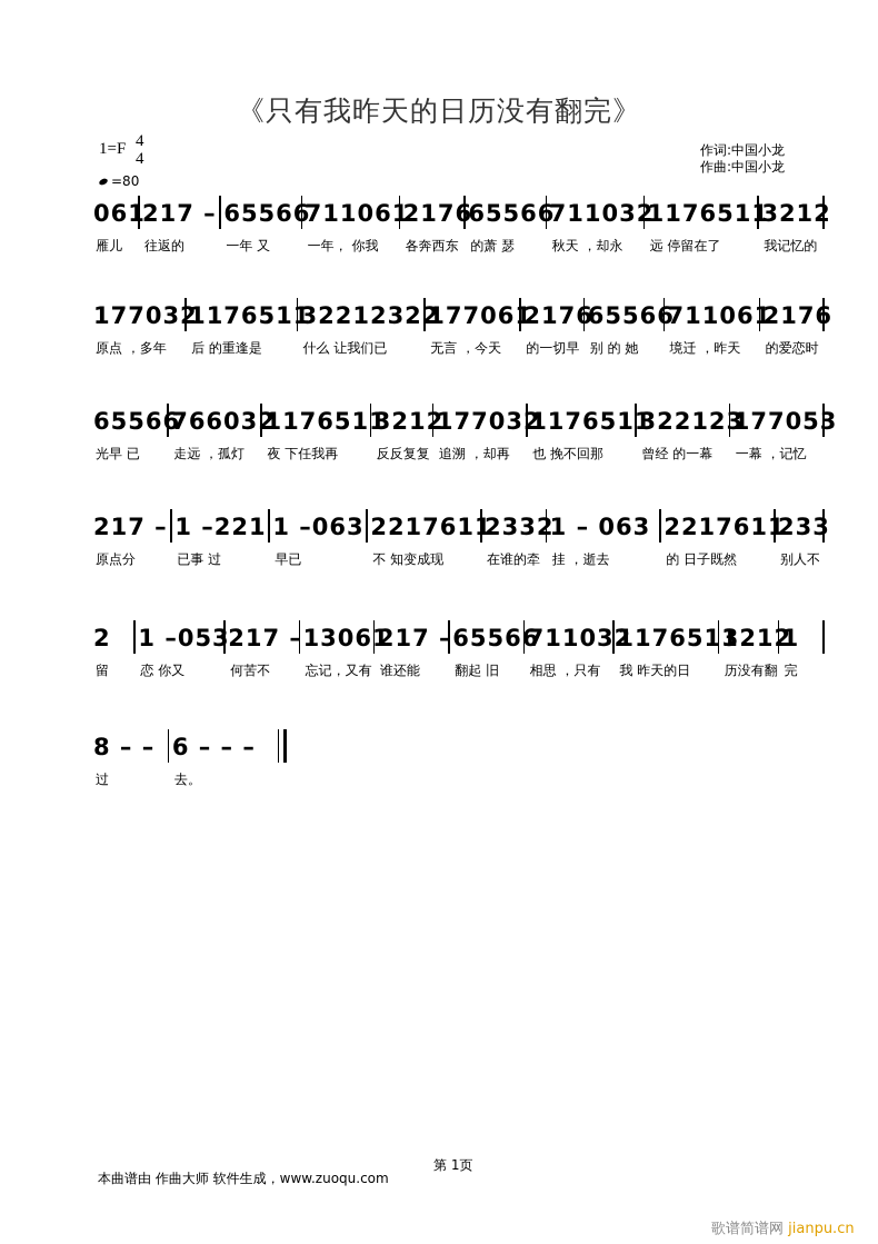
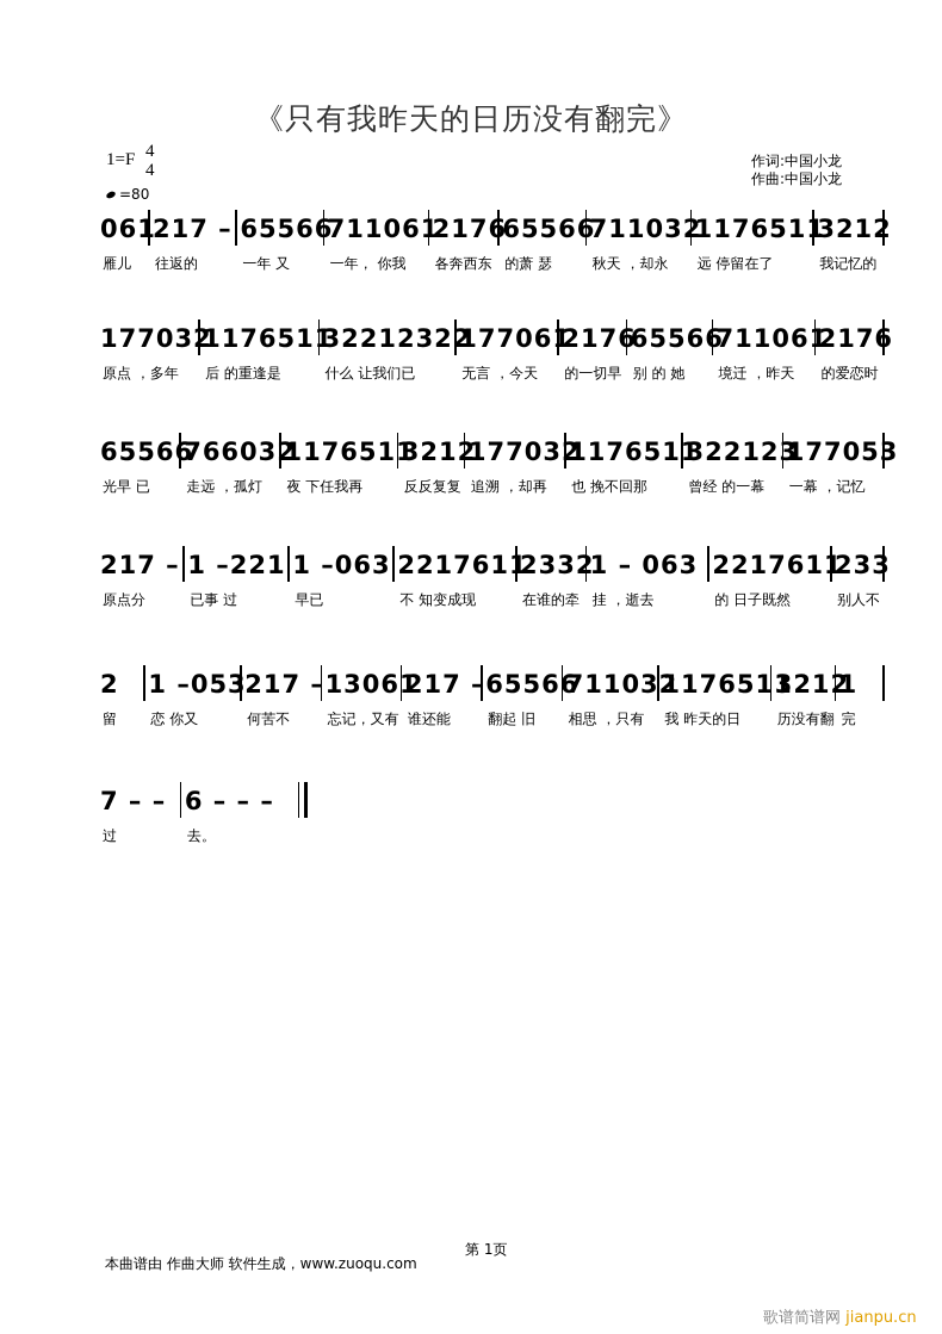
  《只有我昨天的日历没有翻完》
  1=F
  4
  4
  =80
  作词:中国小龙
  作曲:中国小龙
  雁儿
  217 –
  往返的
  6556
  一年 又
  711061
  一年， 你我
  217
  各奔西东
  6556
  的萧 瑟
  711032
  秋天 ，却永
  1176511
  远 停留在了
  321
  我记忆的
  177032
  原点 ，多年
  1176511
  后 的重逢是
  32212322
  什么 让我们已
  177061
  无言 ，今天
  217
  的一切早
  65566
  别 的 她
  711061
  境迁 ，昨天
  217
  的爱恋时
  65566
  光早 已
  766032
  走远 ，孤灯
  1176511
  夜 下任我再
  3212
  反反复复
  177032
  追溯 ，却再
  1176511
  也 挽不回那
  322123
  曾经 的一幕
  177053
  一幕 ，记忆
  217 –
  原点分
  1 –221
  已事 过
  1 –063
  早已
  2217611
  不 知变成现
  233
  在谁的牵
  1 – 063
  挂 ，逝去
  2217611
  的 日子既然
  别人不
  2
  留
  1 –053
  恋 你又
  217 –
  何苦不
  13061
  忘记，又有
  217 –
  谁还能
  65566
  翻起 旧
  711032
  相思 ，只有
  1176511
  我 昨天的日
  3212
  历没有翻
  1
  完
- 8 – –
+ 7 – –
  过
  6 – – –
  去。
  第 1页
  本曲谱由 作曲大师 软件生成，www.zuoqu.com
  歌谱简谱网 jianpu.cn
